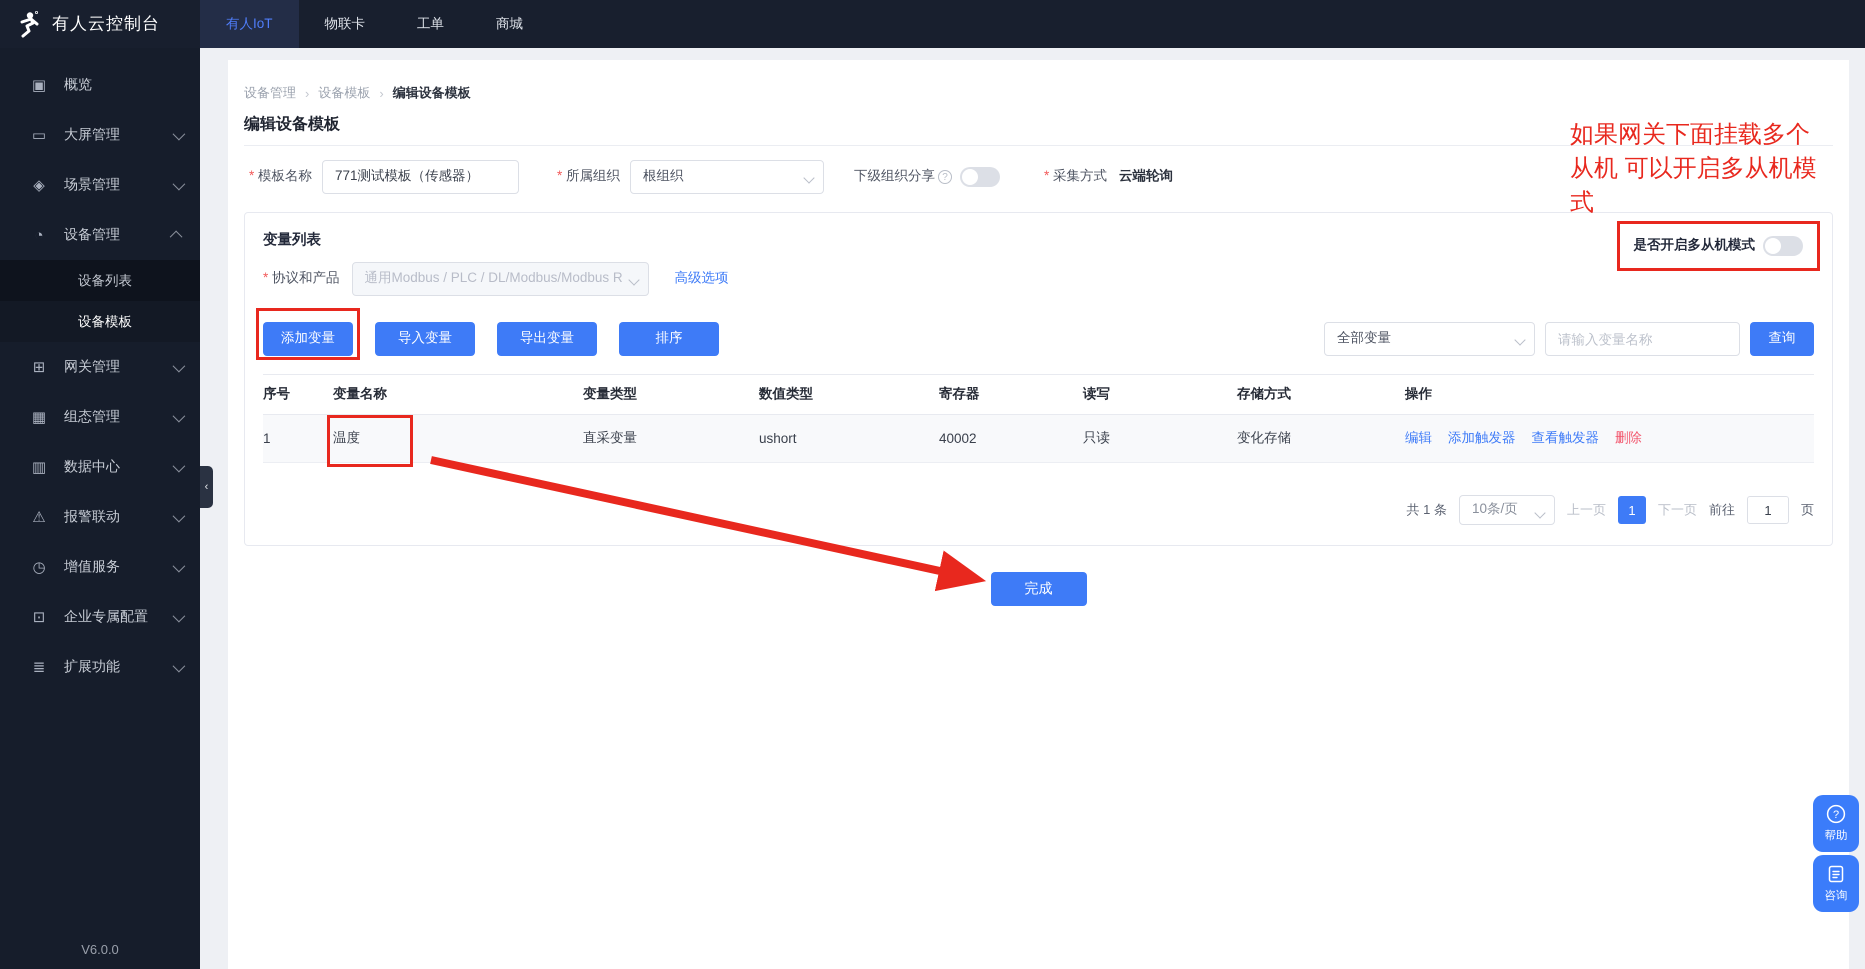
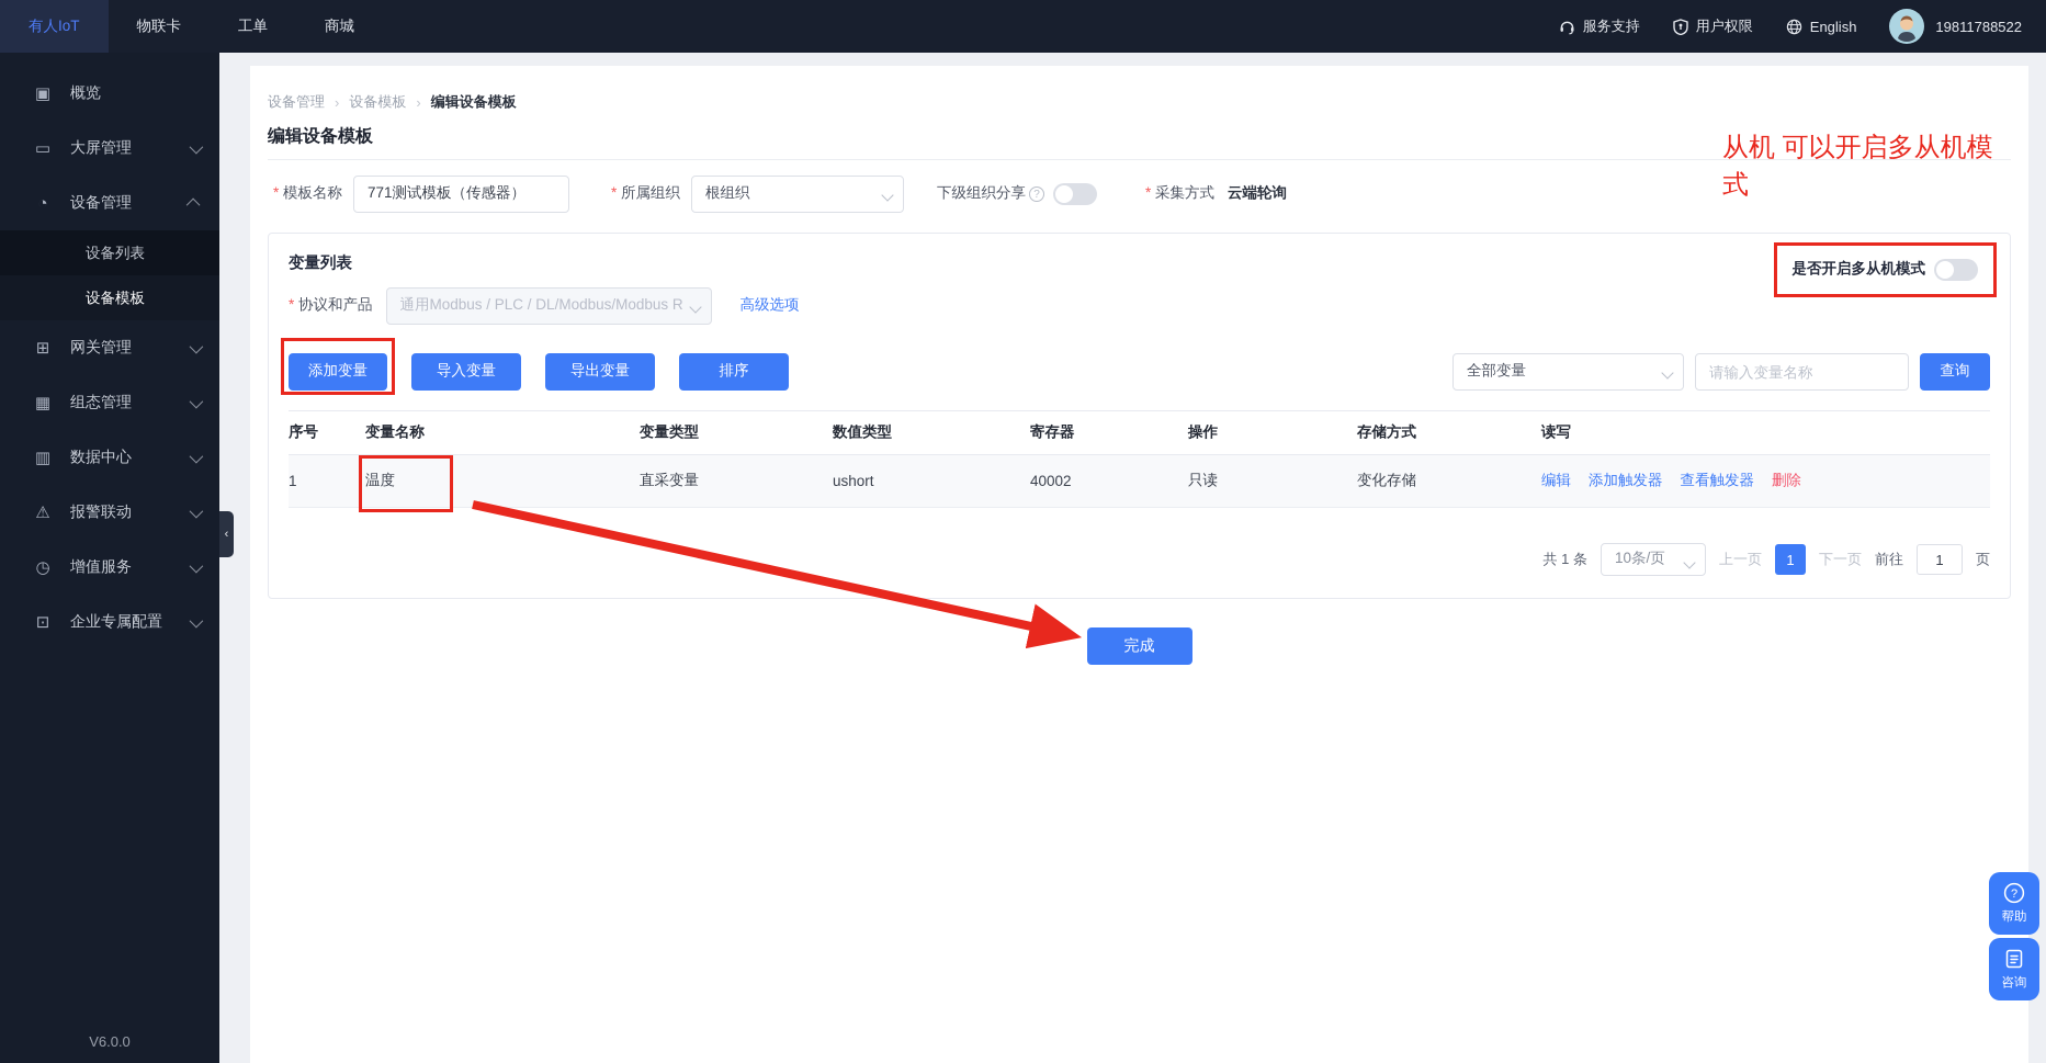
- 有人云控制台
  有人IoT
  物联卡
  工单
  商城
+ 服务支持
+ 用户权限
+ English
+ 19811788522
  ▣
  概览
  ▭
  大屏管理
- ◈
- 场景管理
  ◔
  设备管理
  设备列表
  设备模板
  ⊞
  网关管理
  ▦
  组态管理
  ▥
  数据中心
  ⚠
  报警联动
  ◷
  增值服务
  ⊡
  企业专属配置
- ≣
- 扩展功能
  V6.0.0
  ‹
  设备管理
  设备模板
  编辑设备模板
  编辑设备模板
  模板名称
  771测试模板（传感器）
  所属组织
  根组织
  下级组织分享
  ?
  采集方式
  云端轮询
  变量列表
  是否开启多从机模式
  协议和产品
  通用Modbus / PLC / DL/Modbus/Modbus R
  高级选项
  添加变量
  导入变量
  导出变量
  排序
  全部变量
  请输入变量名称
  查询
  序号
  变量名称
  变量类型
  数值类型
  寄存器
- 读写
+ 操作
  存储方式
- 操作
+ 读写
  1
  温度
  直采变量
  ushort
  40002
  只读
  变化存储
  编辑
  添加触发器
  查看触发器
  删除
  共 1 条
  10条/页
  上一页
  1
  下一页
  前往
  1
  页
  完成
- 如果网关下面挂载多个
  从机 可以开启多从机模
  式
  ?
  帮助
  咨询
